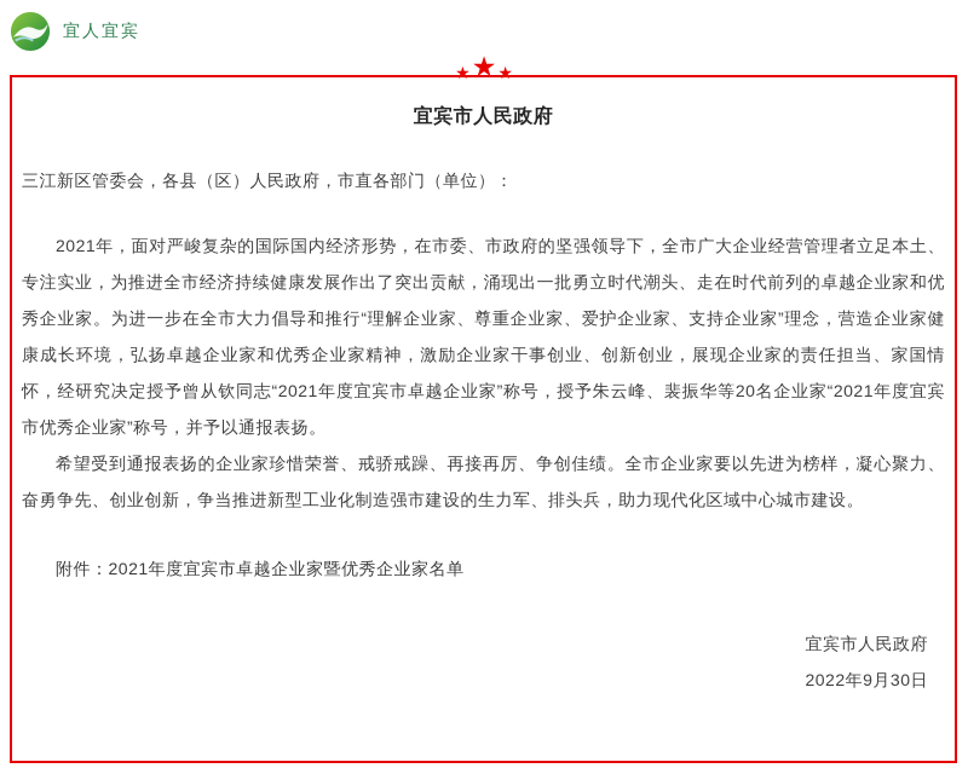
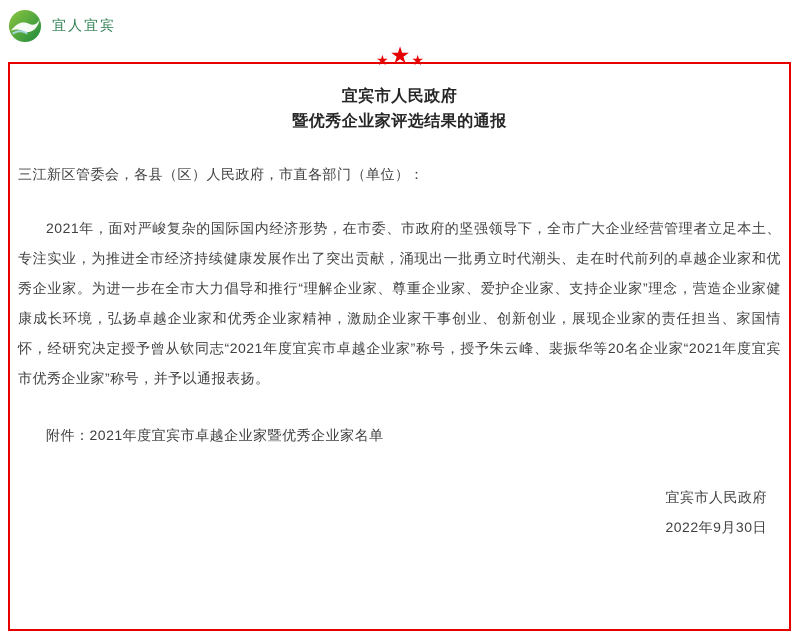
  宜人宜宾
  ★
  ★
  ★
  宜宾市人民政府
+ 暨优秀企业家评选结果的通报
  三江新区管委会，各县（区）人民政府，市直各部门（单位）：
  2021年，面对严峻复杂的国际国内经济形势，在市委、市政府的坚强领导下，全市广大企业经营管理者立足本土、专注实业，为推进全市经济持续健康发展作出了突出贡献，涌现出一批勇立时代潮头、走在时代前列的卓越企业家和优秀企业家。为进一步在全市大力倡导和推行“理解企业家、尊重企业家、爱护企业家、支持企业家”理念，营造企业家健康成长环境，弘扬卓越企业家和优秀企业家精神，激励企业家干事创业、创新创业，展现企业家的责任担当、家国情怀，经研究决定授予曾从钦同志“2021年度宜宾市卓越企业家”称号，授予朱云峰、裴振华等20名企业家“2021年度宜宾市优秀企业家”称号，并予以通报表扬。
- 希望受到通报表扬的企业家珍惜荣誉、戒骄戒躁、再接再厉、争创佳绩。全市企业家要以先进为榜样，凝心聚力、奋勇争先、创业创新，争当推进新型工业化制造强市建设的生力军、排头兵，助力现代化区域中心城市建设。
  附件：2021年度宜宾市卓越企业家暨优秀企业家名单
  宜宾市人民政府
  2022年9月30日
